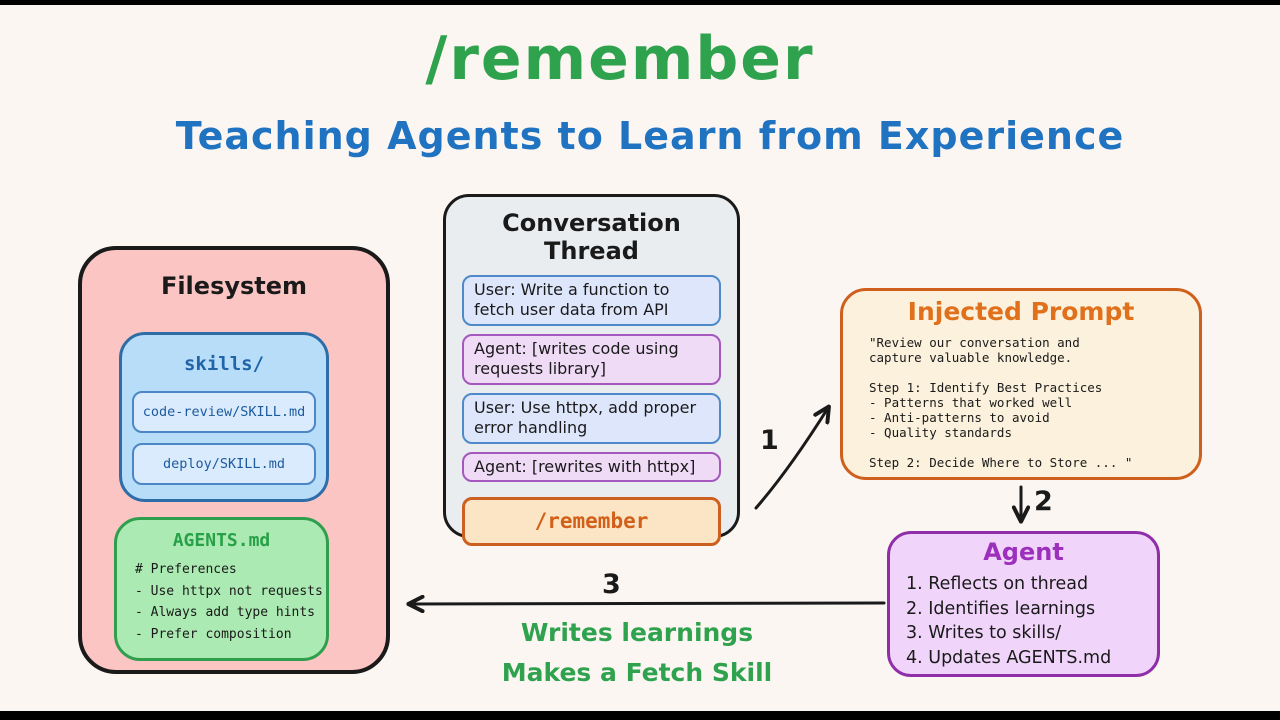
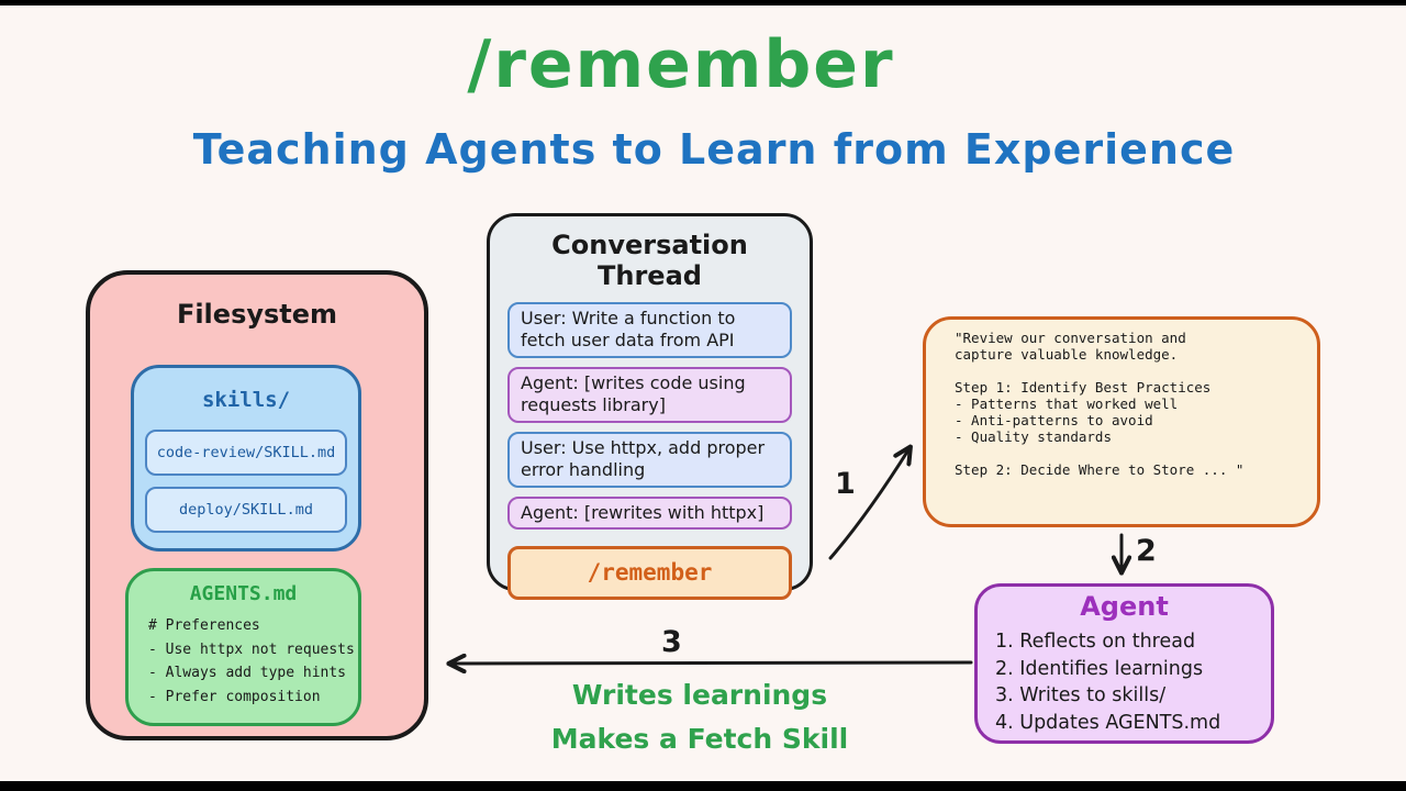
  /remember
  Teaching Agents to Learn from Experience
  Conversation Thread
  User: Write a function to fetch user data from API
  Agent: [writes code using requests library]
  User: Use httpx, add proper error handling
  Agent: [rewrites with httpx]
  /remember
  Filesystem
  skills/
  code-review/SKILL.md
  deploy/SKILL.md
  AGENTS.md
  # Preferences
  - Use httpx not requests
  - Always add type hints
  - Prefer composition
- Injected Prompt
  "Review our conversation and
  capture valuable knowledge.
  Step 1: Identify Best Practices
  - Patterns that worked well
  - Anti-patterns to avoid
  - Quality standards
  Step 2: Decide Where to Store ... "
  Agent
  1. Reflects on thread
  2. Identifies learnings
  3. Writes to skills/
  4. Updates AGENTS.md
  1
  2
  3
  Writes learnings
  Makes a Fetch Skill
